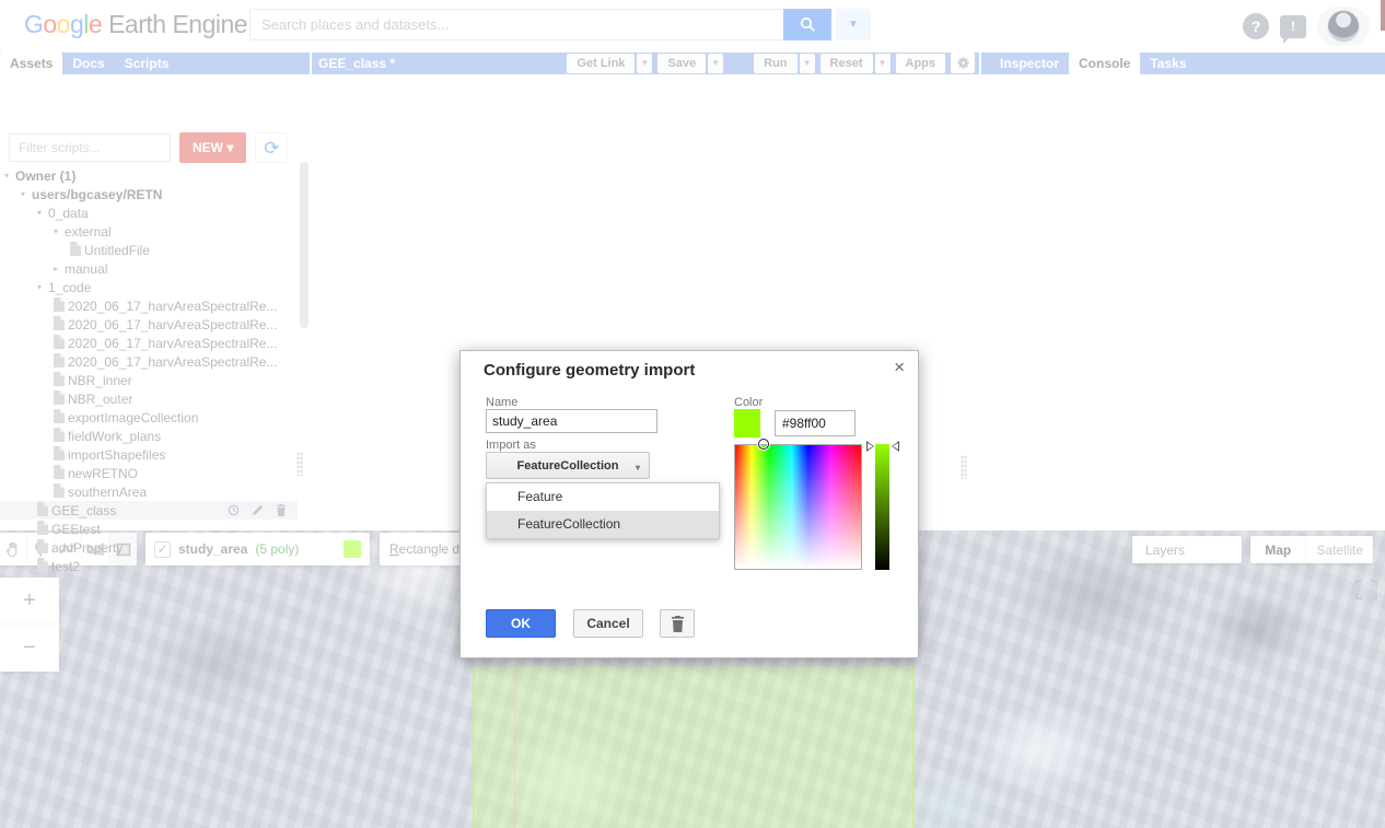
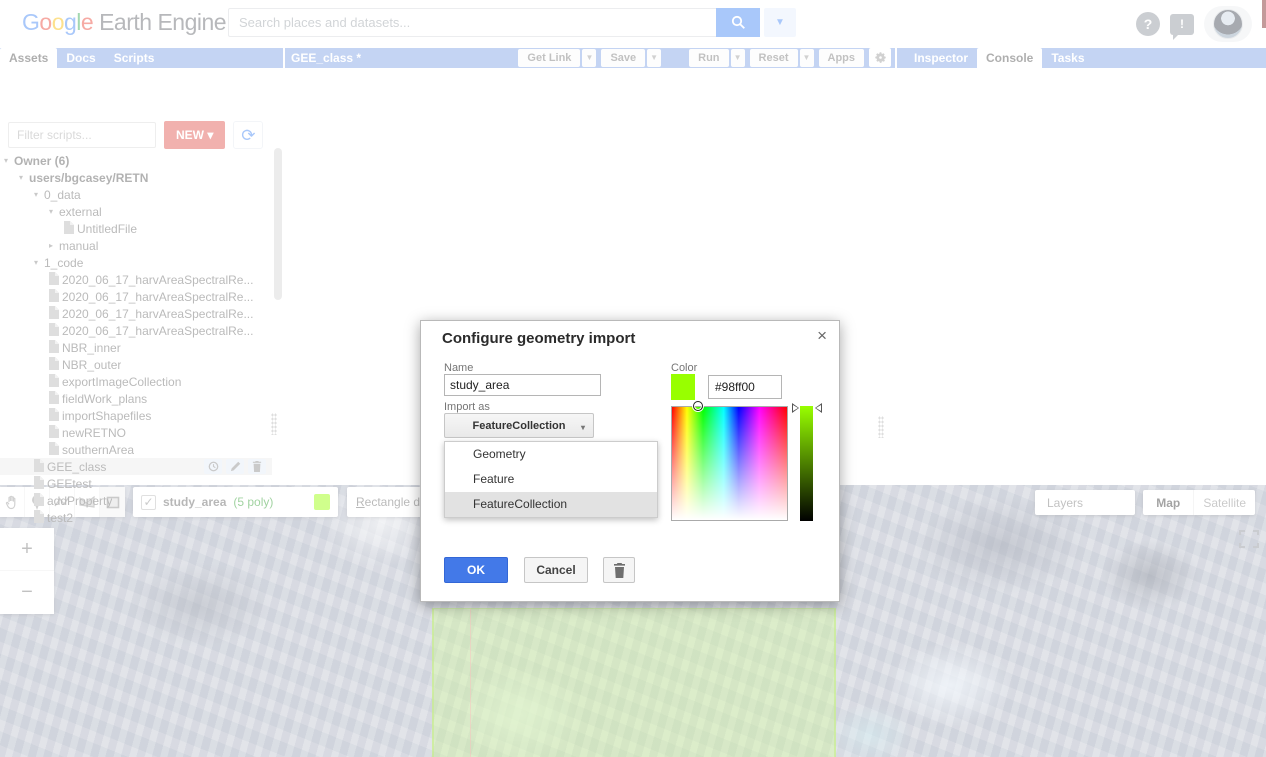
  Google Earth Engine
  Search places and datasets...
  ▼
  ?
  !
  Assets
  Docs
  Scripts
  Filter scripts...
  NEW ▾
  ⟳
  ▾
- Owner (1)
+ Owner (6)
  ▾
  users/bgcasey/RETN
  ▾
  0_data
  ▾
  external
  UntitledFile
  ▸
  manual
  ▾
  1_code
  2020_06_17_harvAreaSpectralRe...
  2020_06_17_harvAreaSpectralRe...
  2020_06_17_harvAreaSpectralRe...
  2020_06_17_harvAreaSpectralRe...
  NBR_inner
  NBR_outer
  exportImageCollection
  fieldWork_plans
  importShapefiles
  newRETNO
  southernArea
  GEE_class
  GEEtest
  addProperty
  test2
  GEE_class *
  Get Link
  ▼
  Save
  ▼
  Run
  ▼
  Reset
  ▼
  Apps
  Inspector
  Console
  Tasks
  ✓
  study_area
  (5 poly)
  Rectangle d
  Layers
  Map
  Satellite
  +
  −
  Configure geometry import
  ×
  Name
  study_area
  Import as
  FeatureCollection
  ▾
+ Geometry
  Feature
  FeatureCollection
  Color
  #98ff00
  OK
  Cancel
